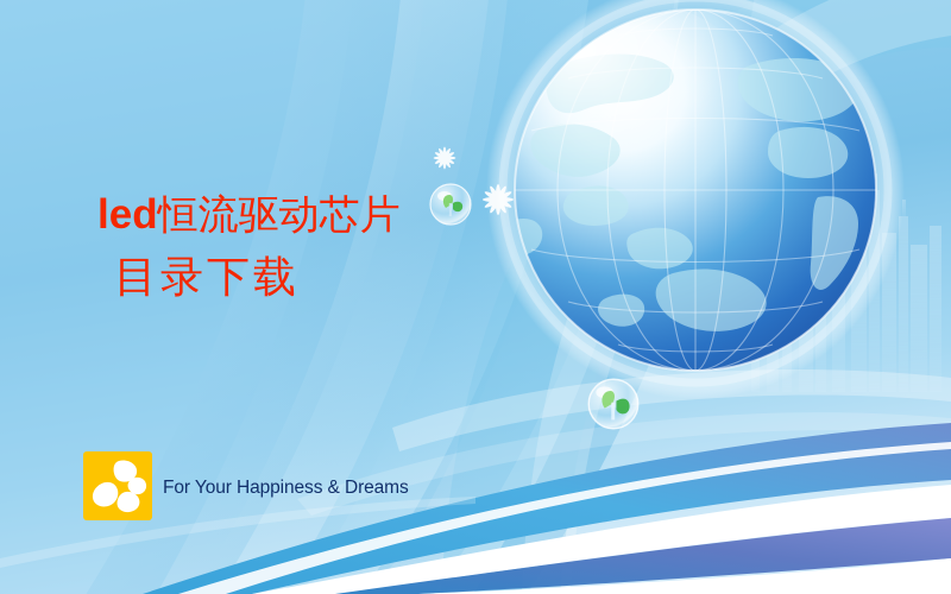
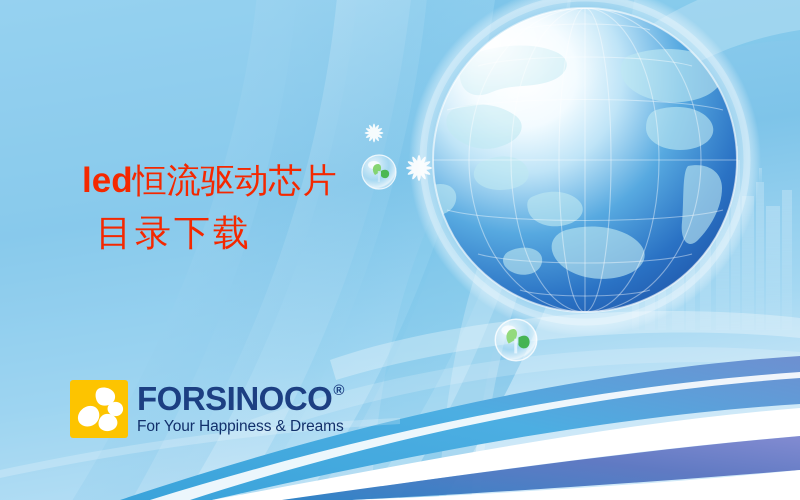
  led恒流驱动芯片
  目录下载
+ FORSINOCO
+ ®
  For Your Happiness & Dreams
